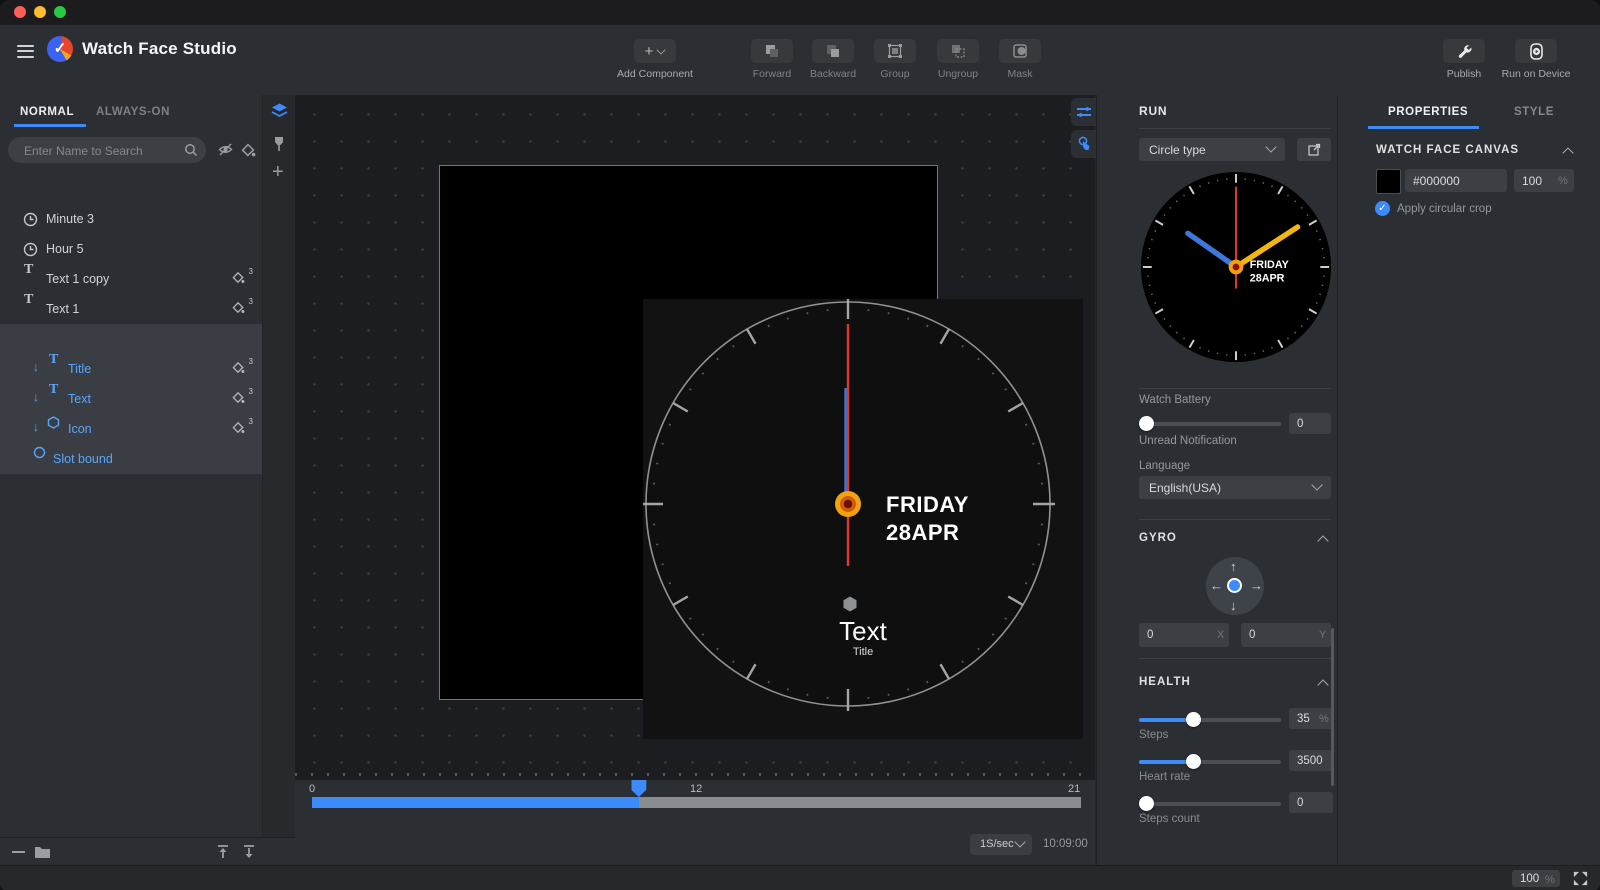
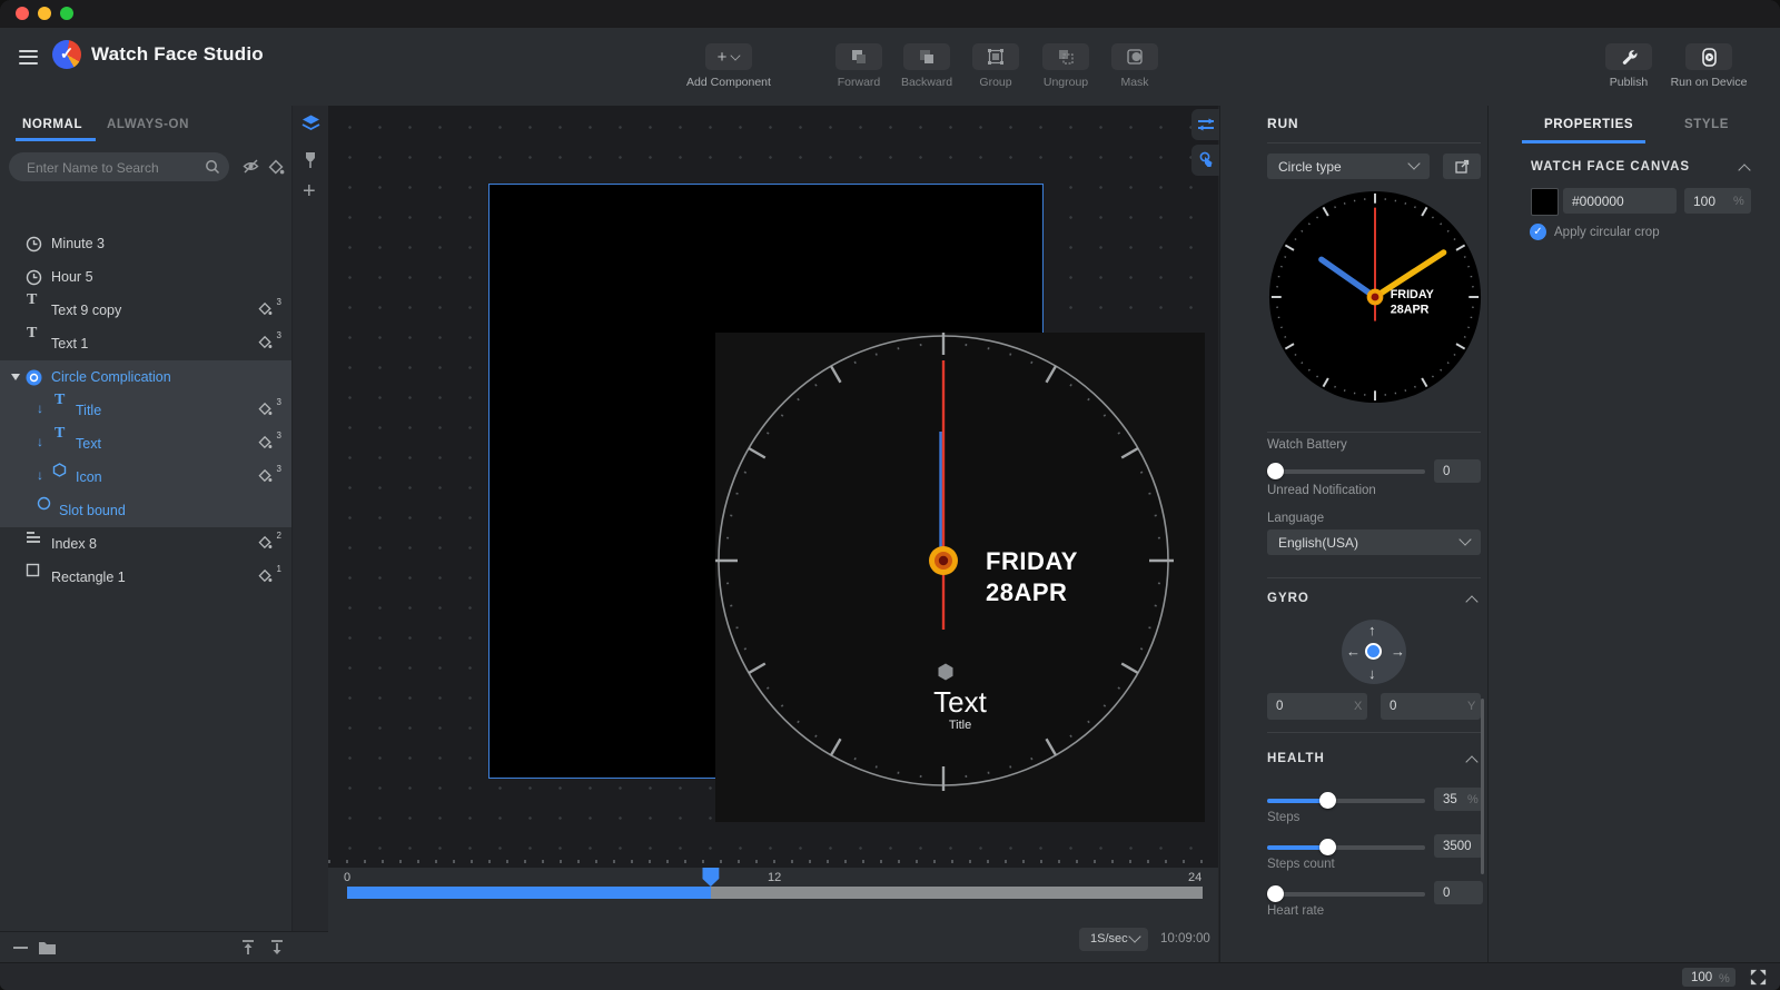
  ✓
  Watch Face Studio
  +
  Add Component
  Forward
  Backward
  Group
  Ungroup
  Mask
  Publish
  Run on Device
  NORMAL
  ALWAYS-ON
  Enter Name to Search
  Minute 3
  Hour 5
  T
- Text 1 copy
+ Text 9 copy
  3
  T
  Text 1
  3
+ Circle Complication
  ↓
  T
  Title
  3
  ↓
  T
  Text
  3
  ↓
  Icon
  3
  Slot bound
+ Index 8
+ 2
+ Rectangle 1
+ 1
  +
  FRIDAY
  28APR
  Text
  Title
  0
  12
- 21
+ 24
  1S/sec
  10:09:00
  RUN
  Circle type
  FRIDAY
  28APR
  Watch Battery
  0
  Unread Notification
  Language
  English(USA)
  GYRO
  ↑
  ↓
  ←
  →
  0
  X
  0
  Y
  HEALTH
  35
  %
  Steps
  3500
- Heart rate
+ Steps count
  0
- Steps count
+ Heart rate
  PROPERTIES
  STYLE
  WATCH FACE CANVAS
  #000000
  100
  %
  ✓
  Apply circular crop
  100
  %
